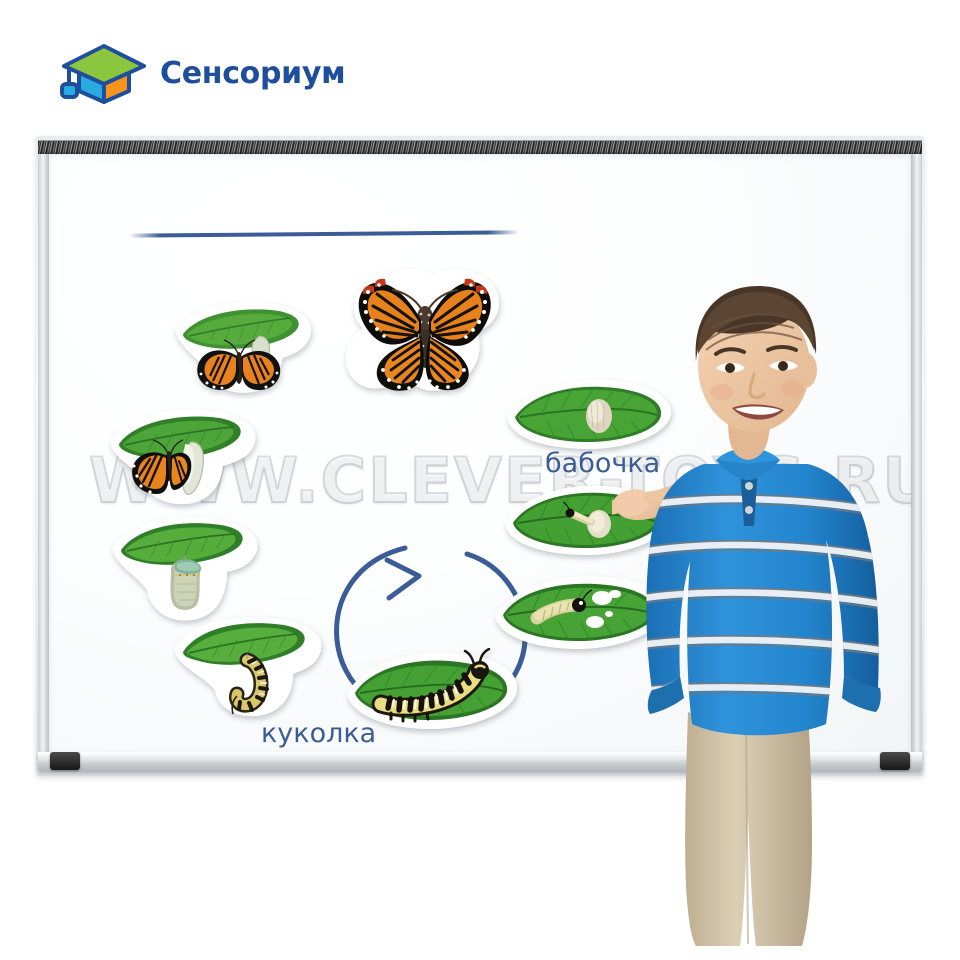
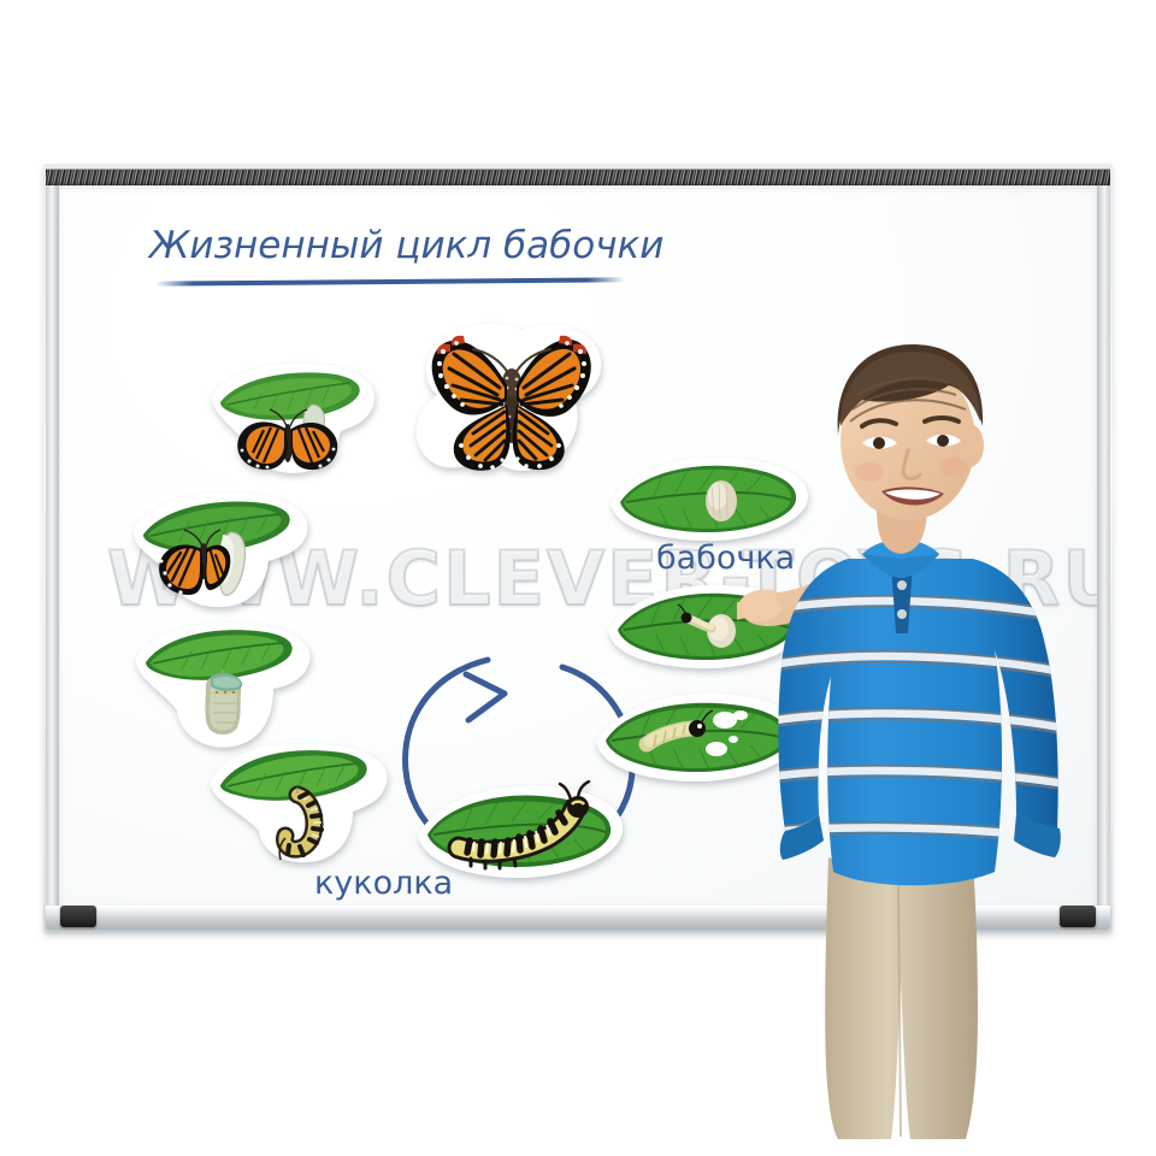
- Сенсориум
  WW.CLEVER-TRU
+ Жизненный цикл бабочки
  бабочка
  куколка
